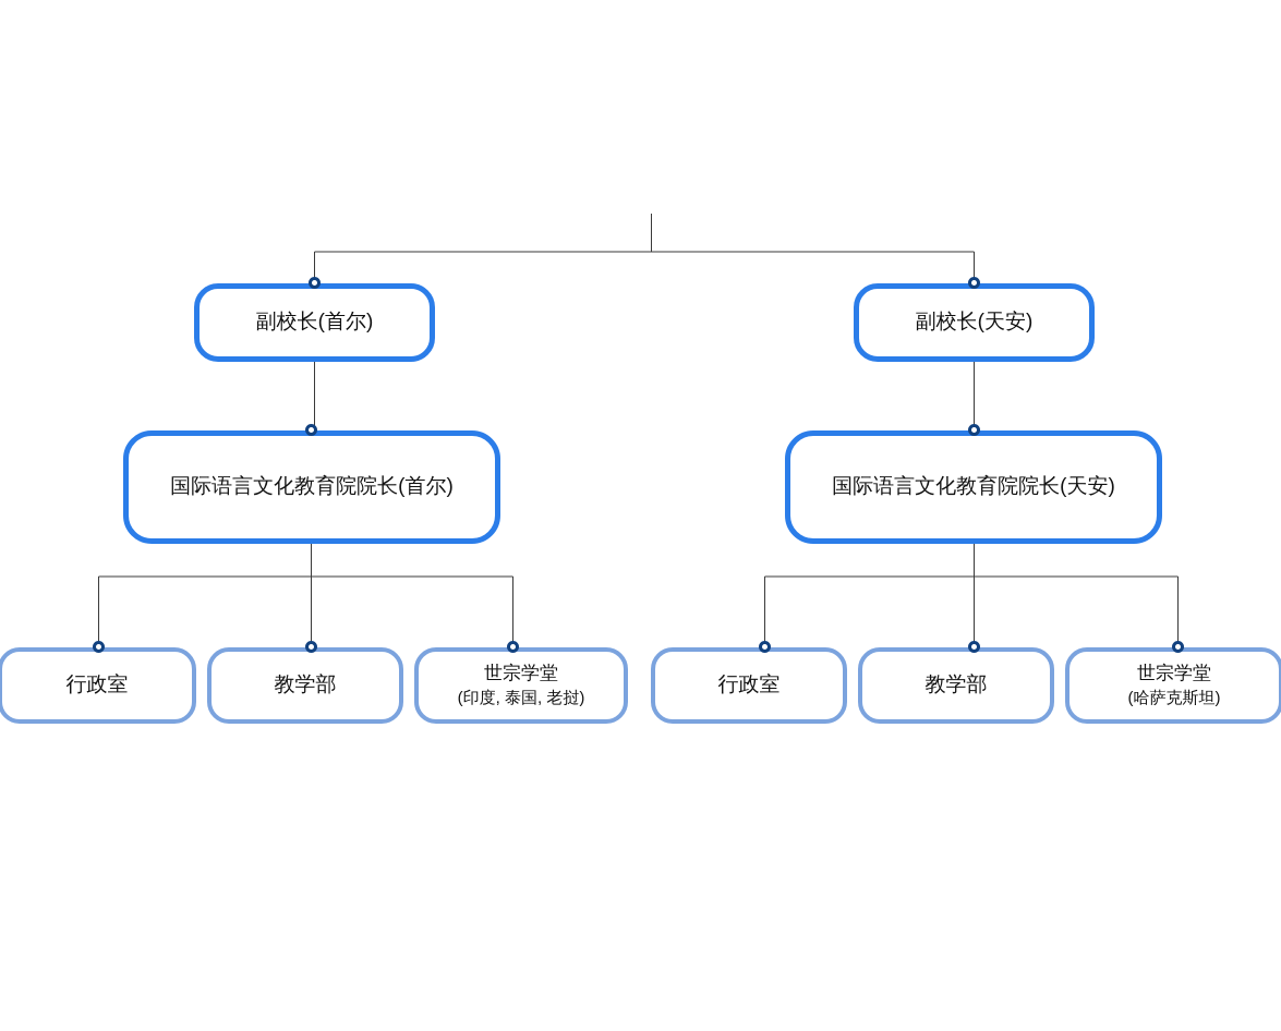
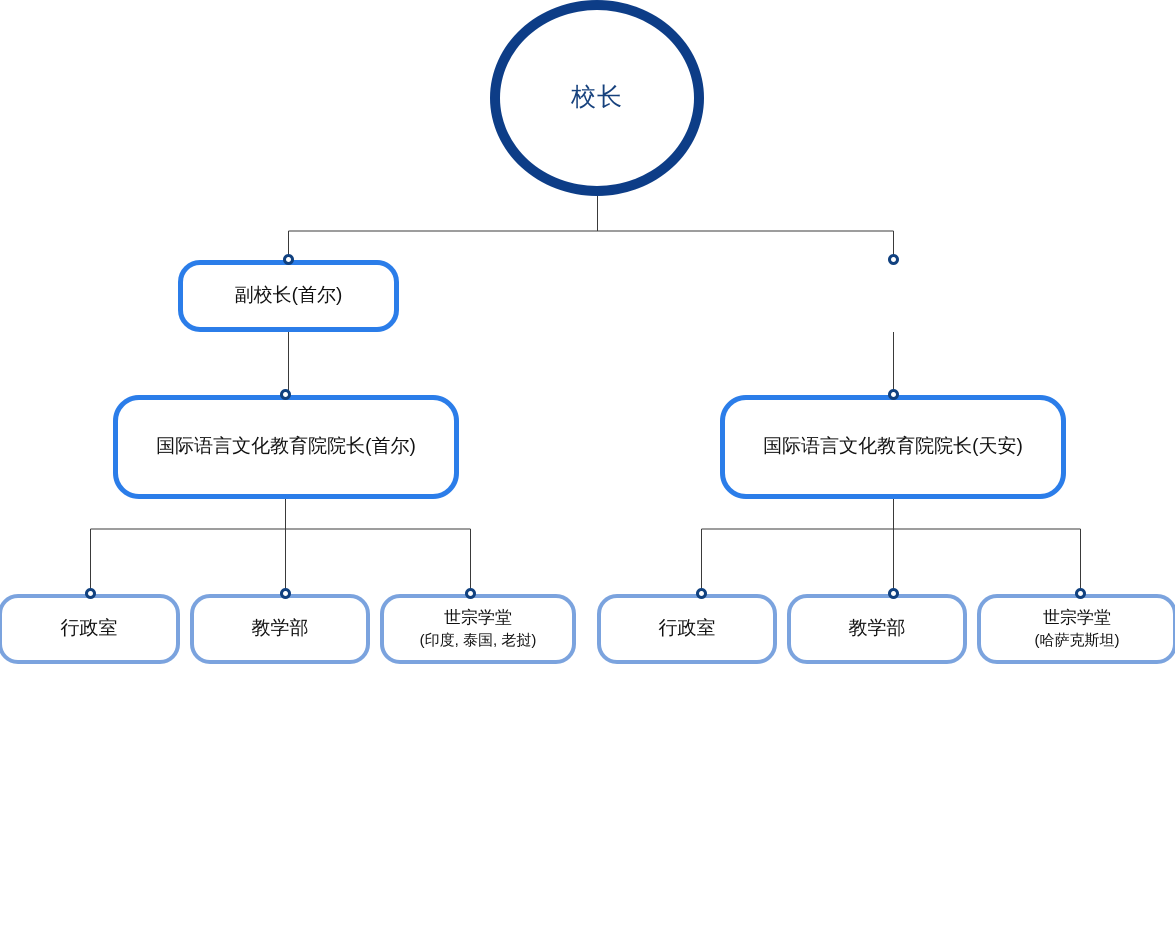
+ 校长
  副校长(首尔)
- 副校长(天安)
  国际语言文化教育院院长(首尔)
  国际语言文化教育院院长(天安)
  行政室
  教学部
  世宗学堂
  (印度, 泰国, 老挝)
  行政室
  教学部
  世宗学堂
  (哈萨克斯坦)
